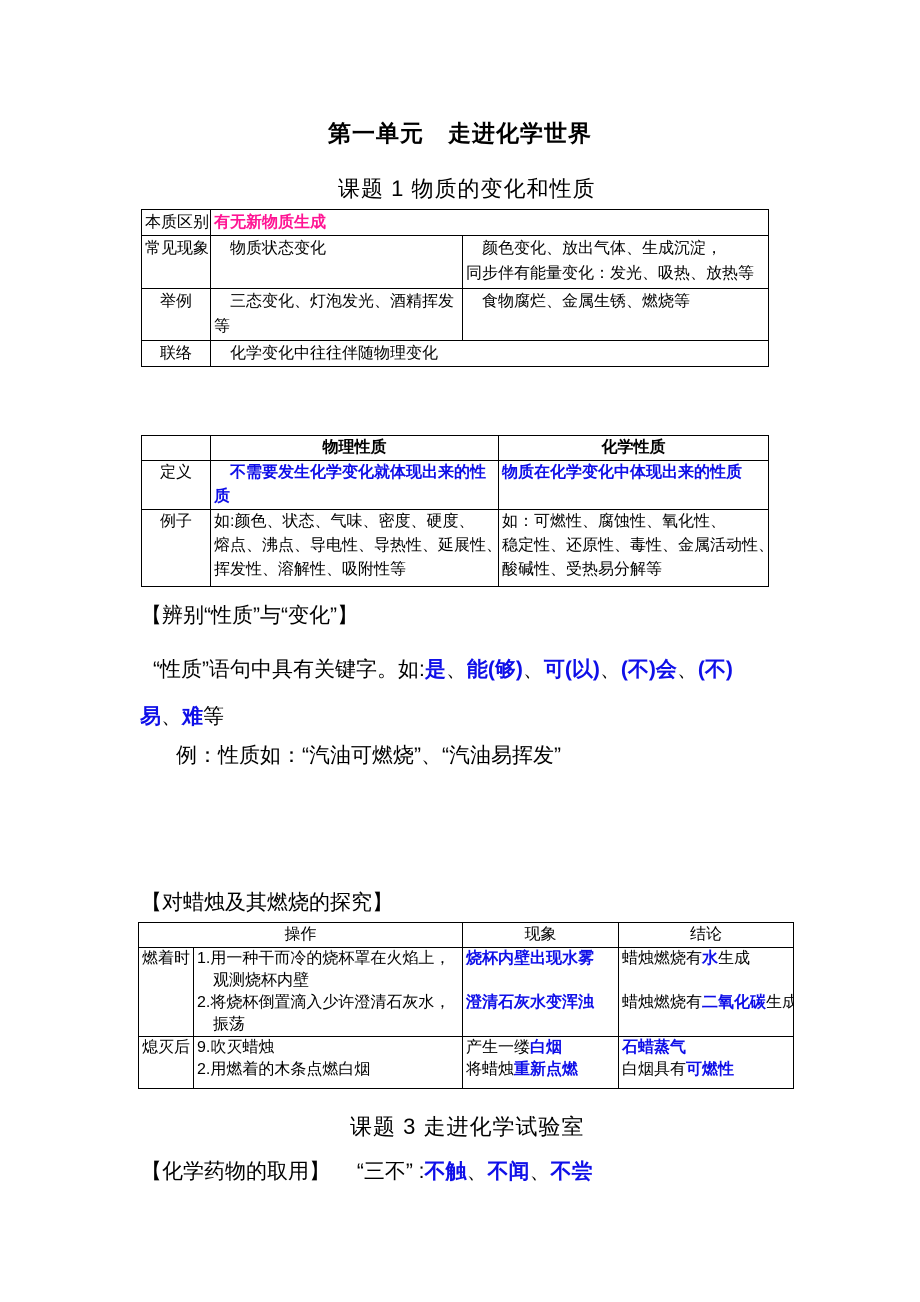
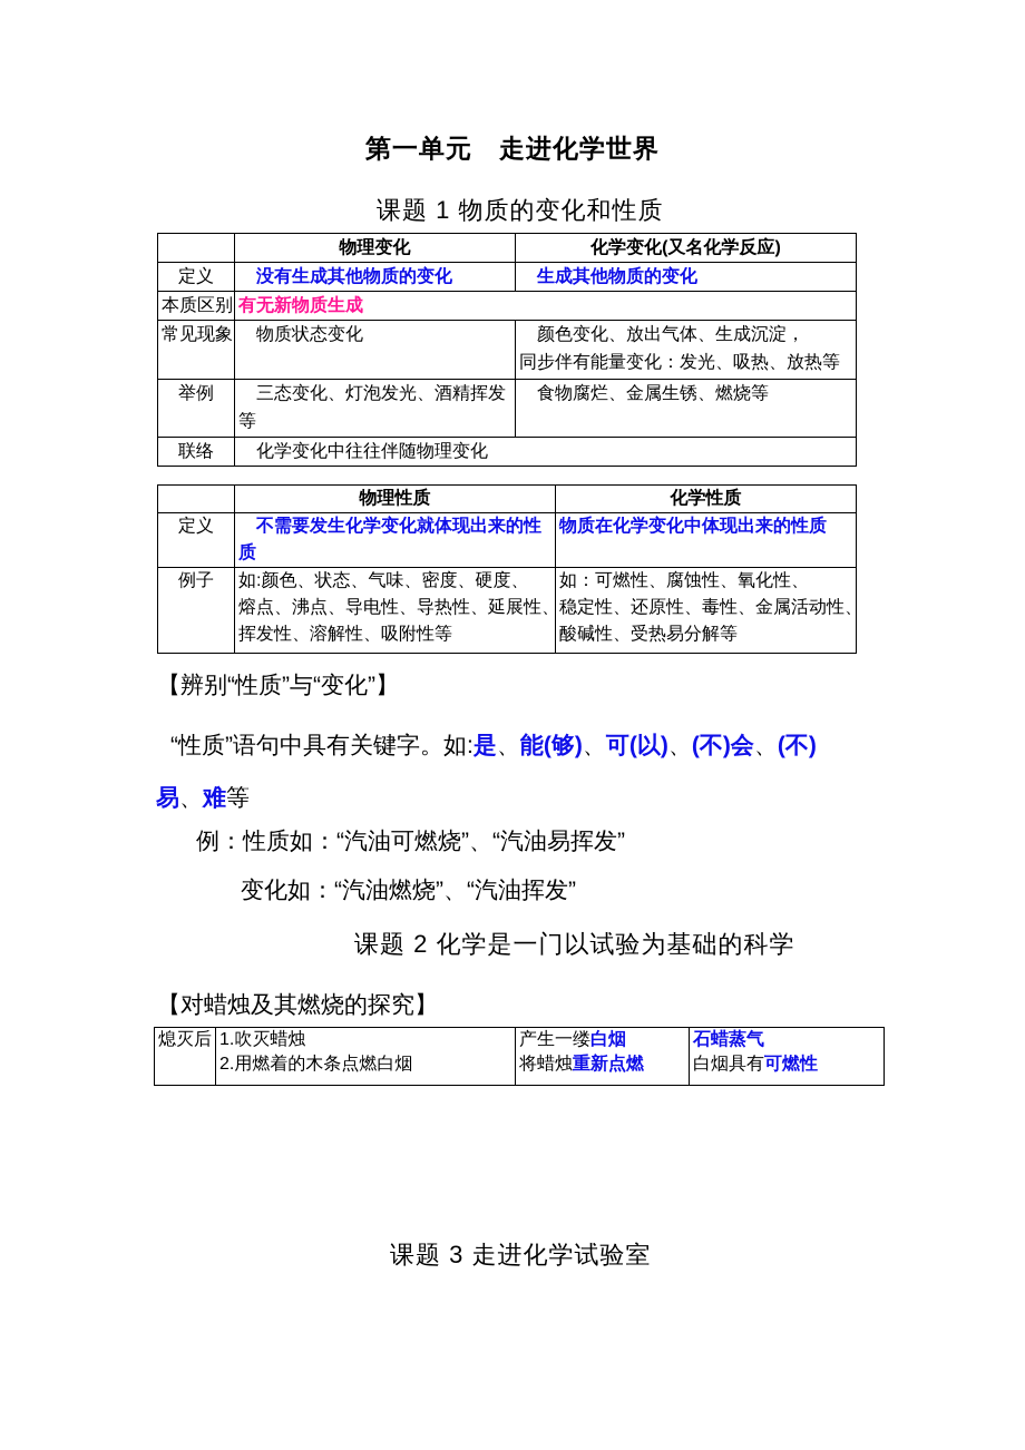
  第一单元 走进化学世界
  课题 1 物质的变化和性质
+ 	物理变化	化学变化(又名化学反应)
+ 定义	没有生成其他物质的变化	生成其他物质的变化
  本质区别	有无新物质生成
  常见现象	物质状态变化	颜色变化、放出气体、生成沉淀，同步伴有能量变化：发光、吸热、放热等
  举例	三态变化、灯泡发光、酒精挥发等	食物腐烂、金属生锈、燃烧等
  联络	化学变化中往往伴随物理变化
  	物理性质	化学性质
  定义	不需要发生化学变化就体现出来的性质	物质在化学变化中体现出来的性质
  例子	如:颜色、状态、气味、密度、硬度、熔点、沸点、导电性、导热性、延展性、挥发性、溶解性、吸附性等	如：可燃性、腐蚀性、氧化性、稳定性、还原性、毒性、金属活动性、酸碱性、受热易分解等
  【辨别“性质”与“变化”】
  “性质”语句中具有关键字。如:是、能(够)、可(以)、(不)会、(不)
  易、难等
  例：性质如：“汽油可燃烧”、“汽油易挥发”
+ 变化如：“汽油燃烧”、“汽油挥发”
+ 课题 2 化学是一门以试验为基础的科学
  【对蜡烛及其燃烧的探究】
- 操作	现象	结论
- 燃着时	1.用一种干而冷的烧杯罩在火焰上， 观测烧杯内壁2.将烧杯倒置滴入少许澄清石灰水， 振荡	烧杯内壁出现水雾澄清石灰水变浑浊	蜡烛燃烧有水生成蜡烛燃烧有二氧化碳生成
- 熄灭后	9.吹灭蜡烛2.用燃着的木条点燃白烟	产生一缕白烟将蜡烛重新点燃	石蜡蒸气白烟具有可燃性
+ 熄灭后	1.吹灭蜡烛2.用燃着的木条点燃白烟	产生一缕白烟将蜡烛重新点燃	石蜡蒸气白烟具有可燃性
  课题 3 走进化学试验室
- 【化学药物的取用】 “三不” :不触、不闻、不尝
